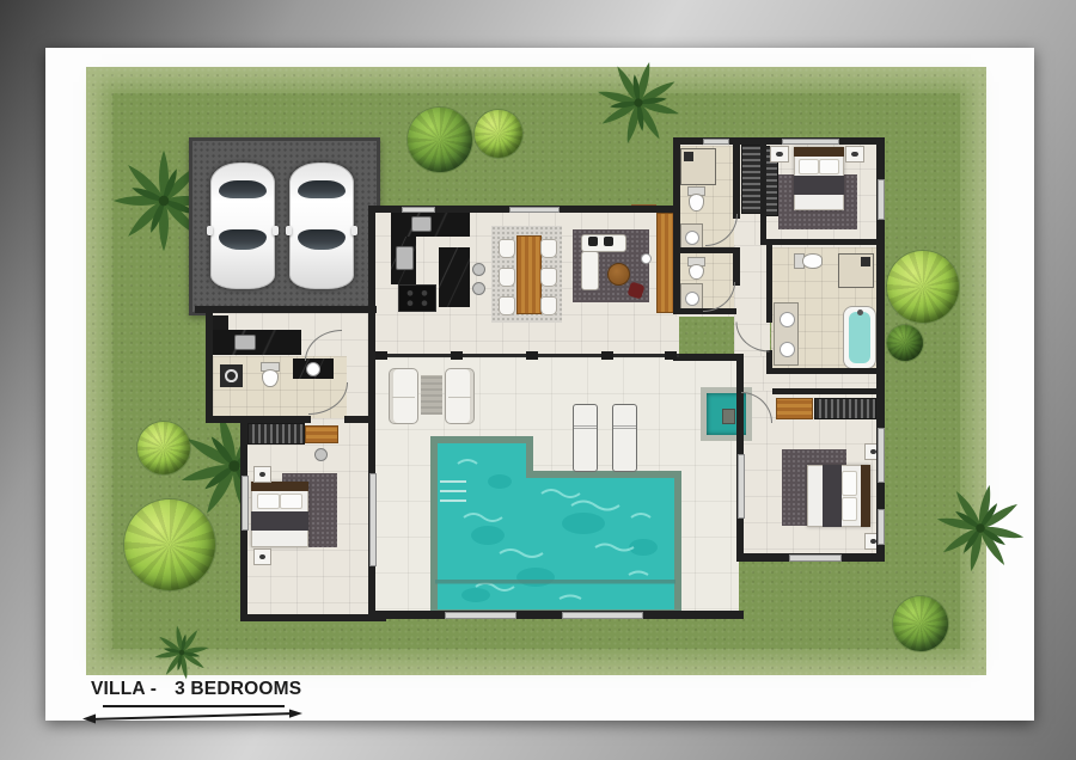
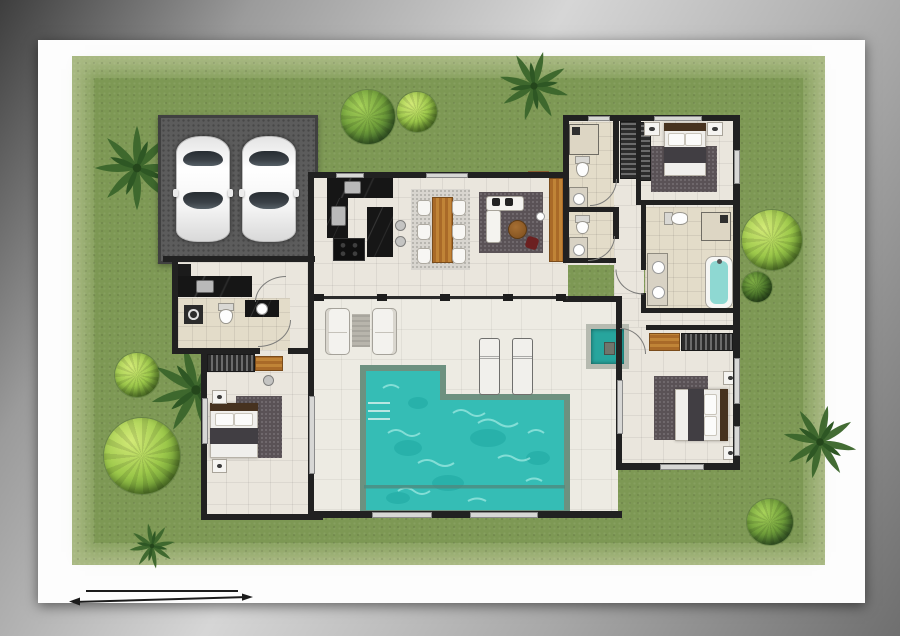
- VILLA - 3 BEDROOMS
